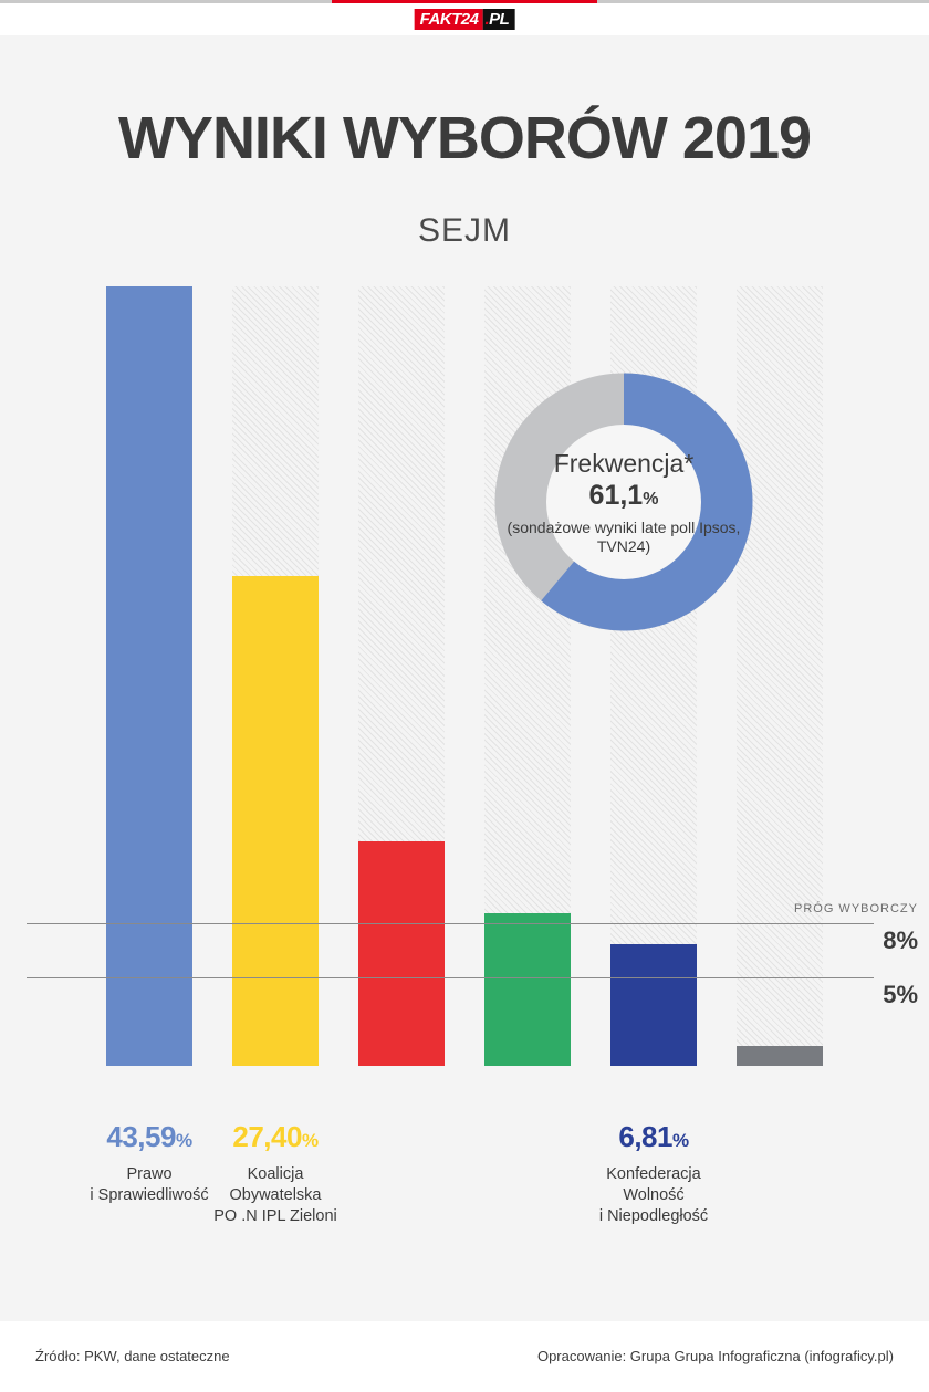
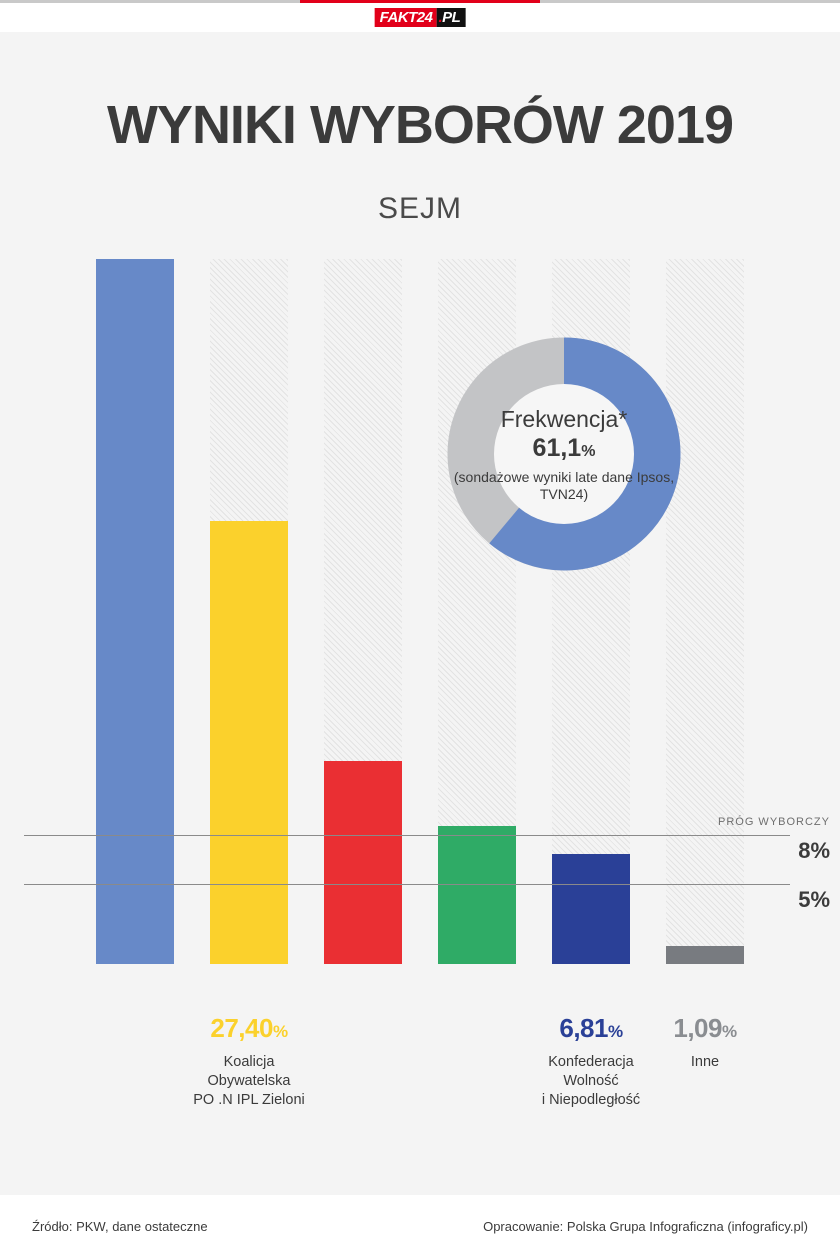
  FAKT24
  .PL
  WYNIKI WYBORÓW 2019
  SEJM
  PRÓG WYBORCZY
  8%
  5%
  Frekwencja*
  61,1%
- (sondażowe wyniki late poll Ipsos, TVN24)
+ (sondażowe wyniki late dane Ipsos, TVN24)
- 43,59%
- Prawo
- i Sprawiedliwość
  27,40%
  Koalicja
  Obywatelska
  PO .N IPL Zieloni
  6,81%
  Konfederacja
  Wolność
  i Niepodległość
+ 1,09%
+ Inne
  Źródło: PKW, dane ostateczne
- Opracowanie: Grupa Grupa Infograficzna (infograficy.pl)
+ Opracowanie: Polska Grupa Infograficzna (infograficy.pl)
